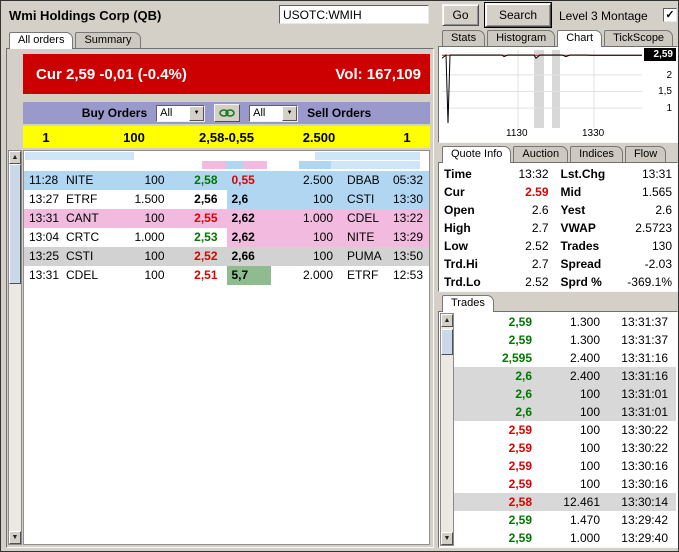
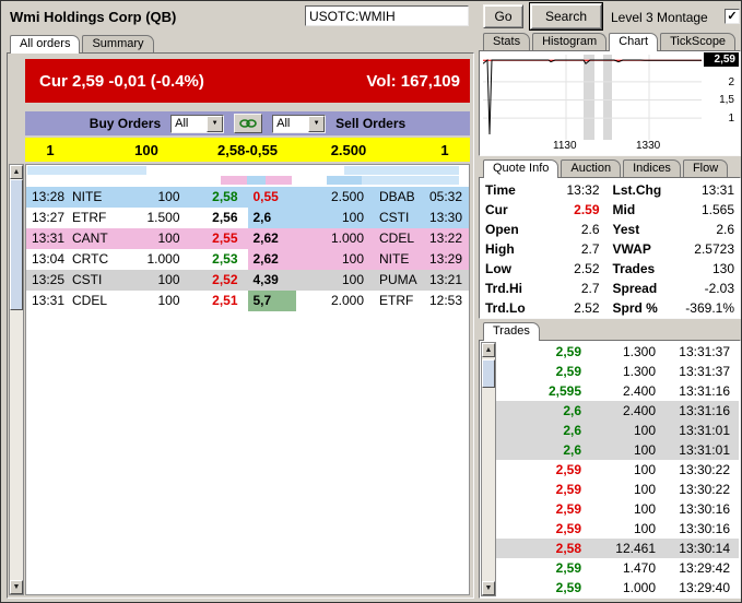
  Wmi Holdings Corp (QB)
  USOTC:WMIH
  Go
  Search
  Level 3 Montage
  ✓
  All orders
  Summary
  Cur 2,59 -0,01 (-0.4%)
  Vol: 167,109
  Buy Orders
  All
  All
  Sell Orders
  1
  100
  2,58-0,55
  2.500
  1
- 11:28
+ 13:28
  NITE
  100
  2,58
  0,55
  2.500
  DBAB
  05:32
  13:27
  ETRF
  1.500
  2,56
  2,6
  100
  CSTI
  13:30
  13:31
  CANT
  100
  2,55
  2,62
  1.000
  CDEL
  13:22
  13:04
  CRTC
  1.000
  2,53
  2,62
  100
  NITE
  13:29
  13:25
  CSTI
  100
  2,52
- 2,66
+ 4,39
  100
  PUMA
- 13:50
+ 13:21
  13:31
  CDEL
  100
  2,51
  5,7
  2.000
  ETRF
  12:53
  Stats
  Histogram
  Chart
  TickScope
  2
  1,5
  1
  2,59
  1130
  1330
  Quote Info
  Auction
  Indices
  Flow
  Time
  13:32
  Lst.Chg
  13:31
  Cur
  2.59
  Mid
  1.565
  Open
  2.6
  Yest
  2.6
  High
  2.7
  VWAP
  2.5723
  Low
  2.52
  Trades
  130
  Trd.Hi
  2.7
  Spread
  -2.03
  Trd.Lo
  2.52
  Sprd %
  -369.1%
  Trades
  2,59
  1.300
  13:31:37
  2,59
  1.300
  13:31:37
  2,595
  2.400
  13:31:16
  2,6
  2.400
  13:31:16
  2,6
  100
  13:31:01
  2,6
  100
  13:31:01
  2,59
  100
  13:30:22
  2,59
  100
  13:30:22
  2,59
  100
  13:30:16
  2,59
  100
  13:30:16
  2,58
  12.461
  13:30:14
  2,59
  1.470
  13:29:42
  2,59
  1.000
  13:29:40
